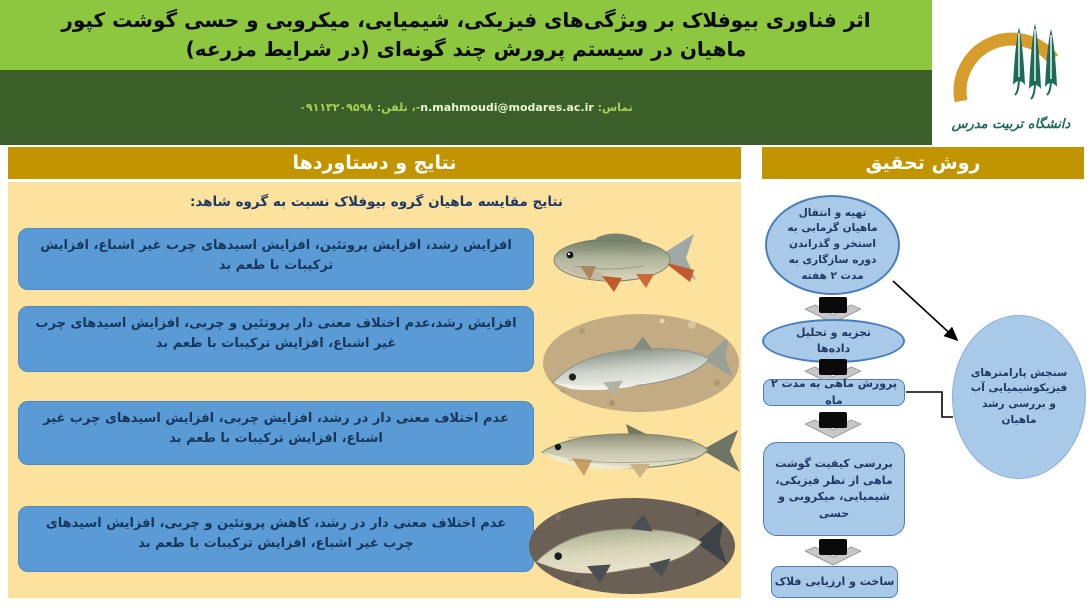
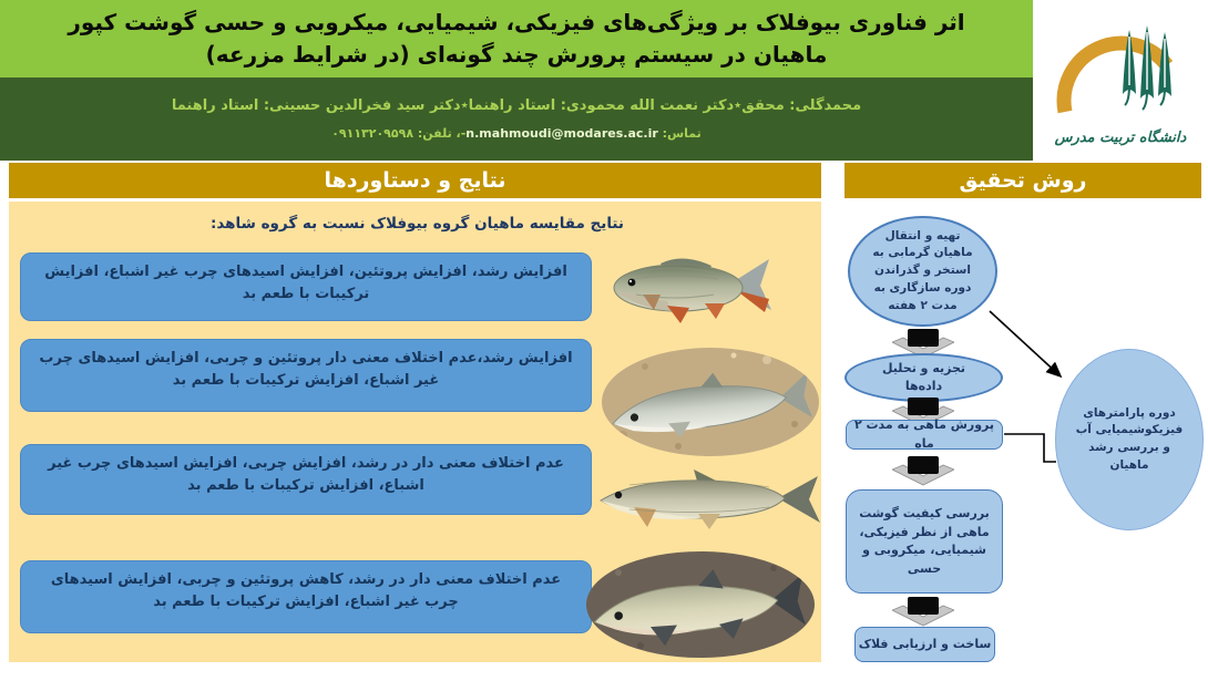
  اثر فناوری بیوفلاک بر ویژگی‌های فیزیکی، شیمیایی، میکروبی و حسی گوشت کپور ماهیان در سیستم پرورش چند گونه‌ای (در شرایط مزرعه)
+ محمدگلی: محقق٭دکتر نعمت الله محمودی: استاد راهنما٭دکتر سید فخرالدین حسینی: استاد راهنما
  تماس: n.mahmoudi@modares.ac.ir-، تلفن: ۰۹۱۱۳۲۰۹۵۹۸
  دانشگاه تربیت مدرس
  نتایج و دستاوردها
  نتایج مقایسه ماهیان گروه بیوفلاک نسبت به گروه شاهد:
  افزایش رشد، افزایش پروتئین، افزایش اسیدهای چرب غیر اشباع، افزایش ترکیبات با طعم بد
  افزایش رشد،عدم اختلاف معنی دار پروتئین و چربی، افزایش اسیدهای چرب غیر اشباع، افزایش ترکیبات با طعم بد
  عدم اختلاف معنی دار در رشد، افزایش چربی، افزایش اسیدهای چرب غیر اشباع، افزایش ترکیبات با طعم بد
  عدم اختلاف معنی دار در رشد، کاهش پروتئین و چربی، افزایش اسیدهای چرب غیر اشباع، افزایش ترکیبات با طعم بد
  روش تحقیق
  تهیه و انتقال ماهیان گرمابی به استخر و گذراندن دوره سازگاری به مدت ۲ هفته
  تجزیه و تحلیل داده‌ها
  پرورش ماهی به مدت ۲ ماه
  بررسی کیفیت گوشت ماهی از نظر فیزیکی، شیمیایی، میکروبی و حسی
  ساخت و ارزیابی فلاک
- سنجش پارامترهای فیزیکوشیمیایی آب و بررسی رشد ماهیان
+ دوره پارامترهای فیزیکوشیمیایی آب و بررسی رشد ماهیان
